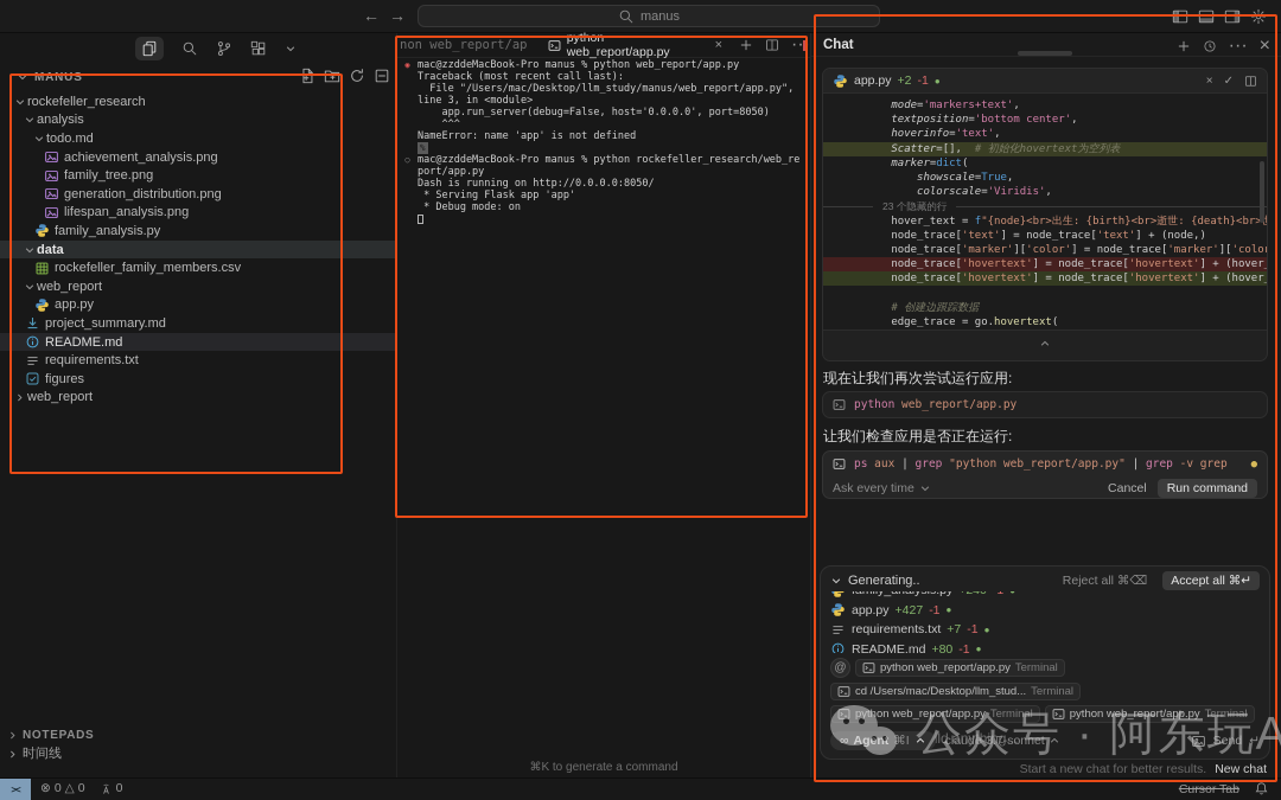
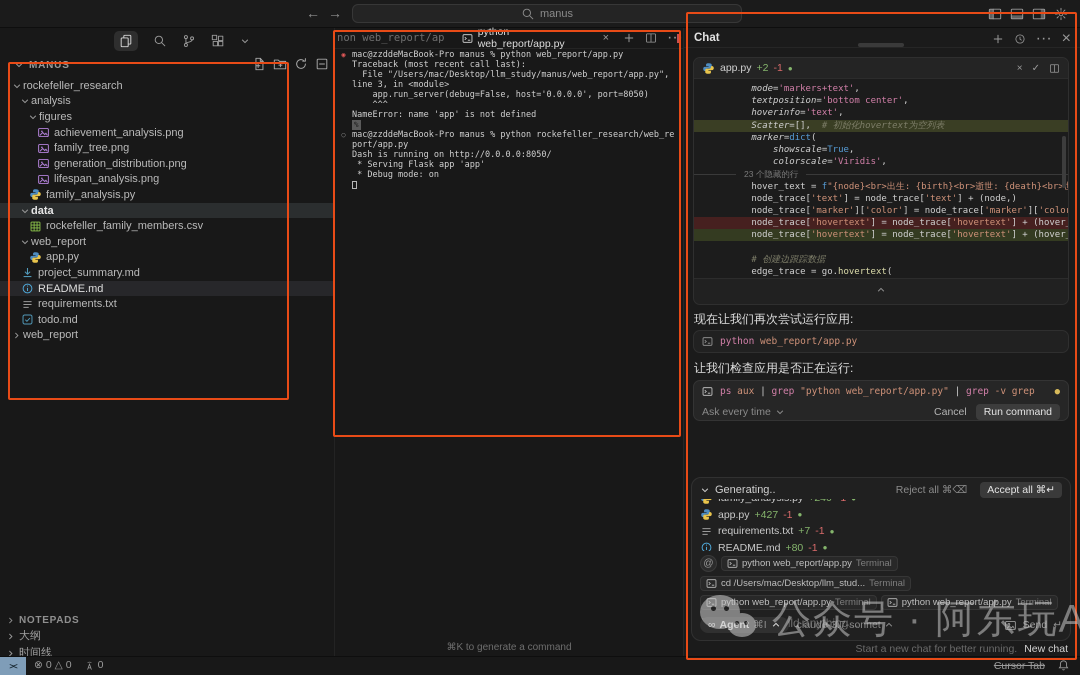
  ←
  →
  manus
  MANUS
  rockefeller_research
  analysis
- todo.md
+ figures
  achievement_analysis.png
  family_tree.png
  generation_distribution.png
  lifespan_analysis.png
  family_analysis.py
  data
  rockefeller_family_members.csv
  web_report
  app.py
  project_summary.md
  README.md
  requirements.txt
- figures
+ todo.md
  web_report
  NOTEPADS
+ 大纲
  时间线
  non web_report/ap
  python web_report/app.py
  ×
  ···
  ◉
  mac@zzddeMacBook-Pro manus % python web_report/app.py
  Traceback (most recent call last):
  File "/Users/mac/Desktop/llm_study/manus/web_report/app.py",
  line 3, in <module>
  app.run_server(debug=False, host='0.0.0.0', port=8050)
  ^^^
  NameError: name 'app' is not defined
  %
  ○
  mac@zzddeMacBook-Pro manus % python rockefeller_research/web_re
  port/app.py
  Dash is running on http://0.0.0.0:8050/
  * Serving Flask app 'app'
  * Debug mode: on
  ⌘K to generate a command
  Chat
  ···
  ×
  app.py
  +2
  -1
  ●
  ×
  ✓
  mode='markers+text',
  textposition='bottom center',
  hoverinfo='text',
  Scatter=[], # 初始化hovertext为空列表
  marker=dict(
  showscale=True,
  colorscale='Viridis',
  23 个隐藏的行
  hover_text = f"{node}<br>出生: {birth}<br>逝世: {death}<br>
  node_trace['text'] = node_trace['text'] + (node,)
  node_trace['marker']['color'] = node_trace['marker']['colo
  node_trace['hovertext'] = node_trace['hovertext'] + (hover
  node_trace['hovertext'] = node_trace['hovertext'] + (hover
  # 创建边跟踪数据
  edge_trace = go.hovertext(
  现在让我们再次尝试运行应用:
  python web_report/app.py
  让我们检查应用是否正在运行:
  ps aux | grep "python web_report/app.py" | grep -v grep
  ●
  Ask every time
  Cancel
  Run command
  Generating..
  Reject all ⌘⌫
  Accept all ⌘↵
  family_analysis.py
  +240
  -1
  ●
  app.py
  +427
  -1
  ●
  requirements.txt
  +7
  -1
  ●
  README.md
  +80
  -1
  ●
  @
  python web_report/app.py
  Terminal
  cd /Users/mac/Desktop/llm_stud...
  Terminal
  python web_report/app.py
  Terminal
  python web_report/app.py
  Terminal
  ∞
  Agent
  ⌘I
  claude-3.7-sonnet
  Send
  ↵
- Start a new chat for better results. New chat
+ Start a new chat for better running. New chat
  ><
  ⊗
  0
  △
  0
  0
  Cursor Tab
  公众号 · 阿东玩A
